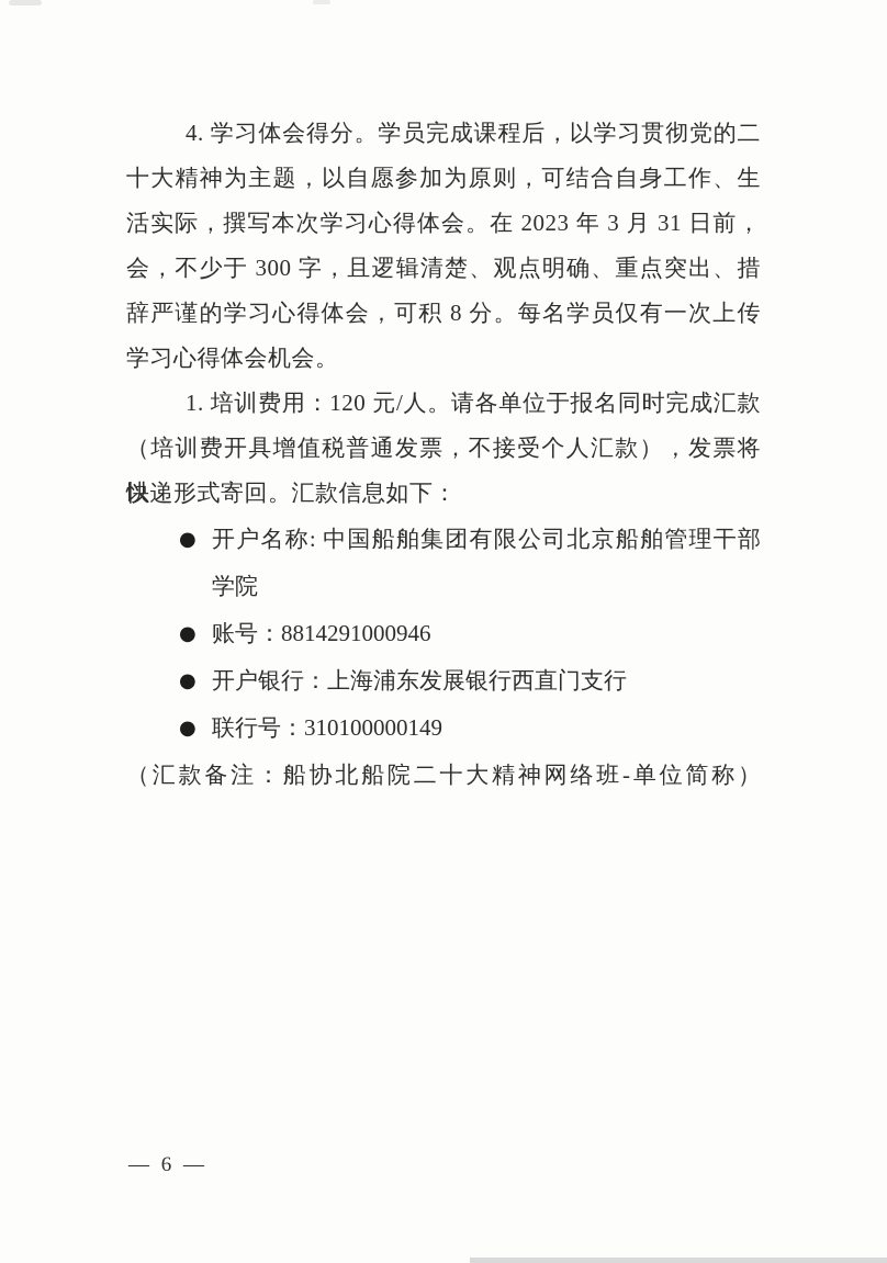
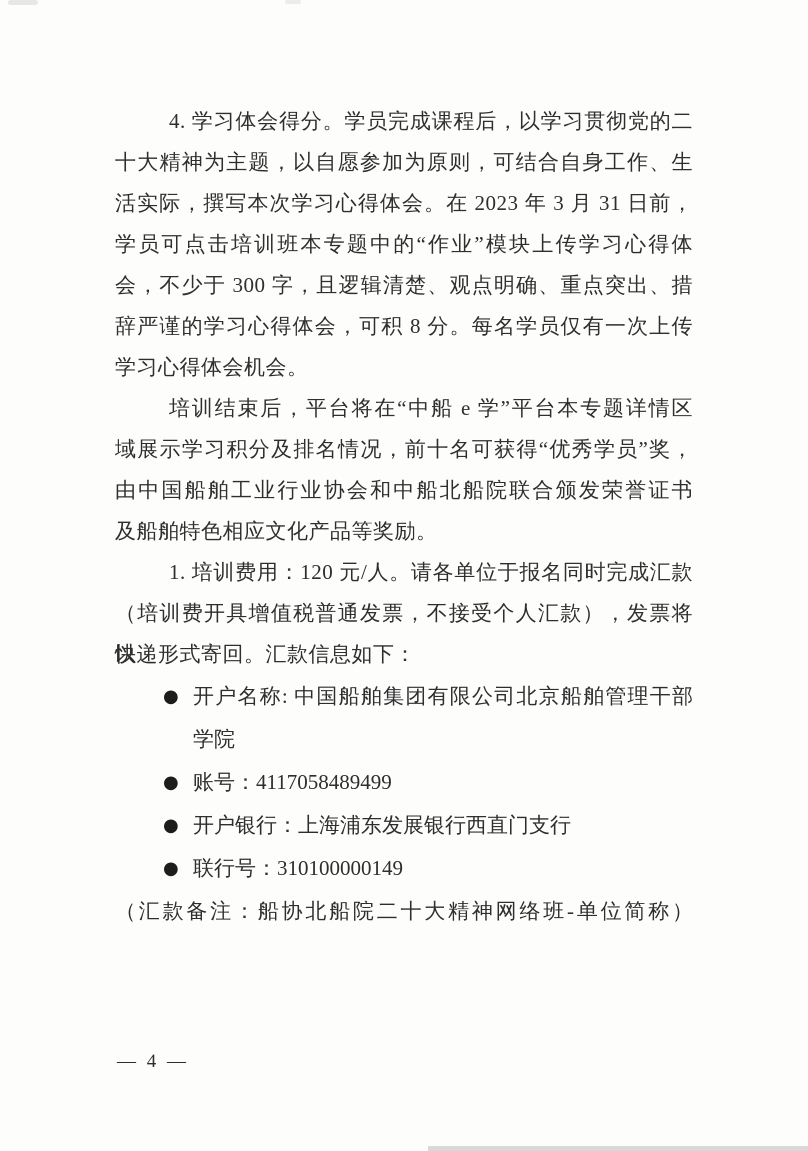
  4. 学习体会得分。学员完成课程后，以学习贯彻党的二
  十大精神为主题，以自愿参加为原则，可结合自身工作、生
  活实际，撰写本次学习心得体会。在 2023 年 3 月 31 日前，
+ 学员可点击培训班本专题中的“作业”模块上传学习心得体
  会，不少于 300 字，且逻辑清楚、观点明确、重点突出、措
  辞严谨的学习心得体会，可积 8 分。每名学员仅有一次上传
  学习心得体会机会。
+ 培训结束后，平台将在“中船 e 学”平台本专题详情区
+ 域展示学习积分及排名情况，前十名可获得“优秀学员”奖，
+ 由中国船舶工业行业协会和中船北船院联合颁发荣誉证书
+ 及船舶特色相应文化产品等奖励。
  1. 培训费用：120 元/人。请各单位于报名同时完成汇款
  （培训费开具增值税普通发票，不接受个人汇款），发票将以
  快递形式寄回。汇款信息如下：
  ●
  开户名称: 中国船舶集团有限公司北京船舶管理干部
  学院
  ●
- 账号：8814291000946
+ 账号：4117058489499
  ●
  开户银行：上海浦东发展银行西直门支行
  ●
  联行号：310100000149
  （汇款备注：船协北船院二十大精神网络班-单位简称）
- — 6 —
+ — 4 —
